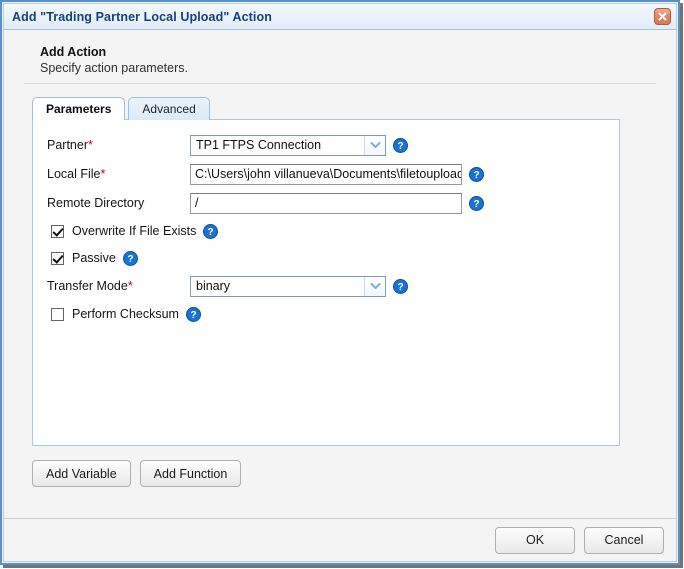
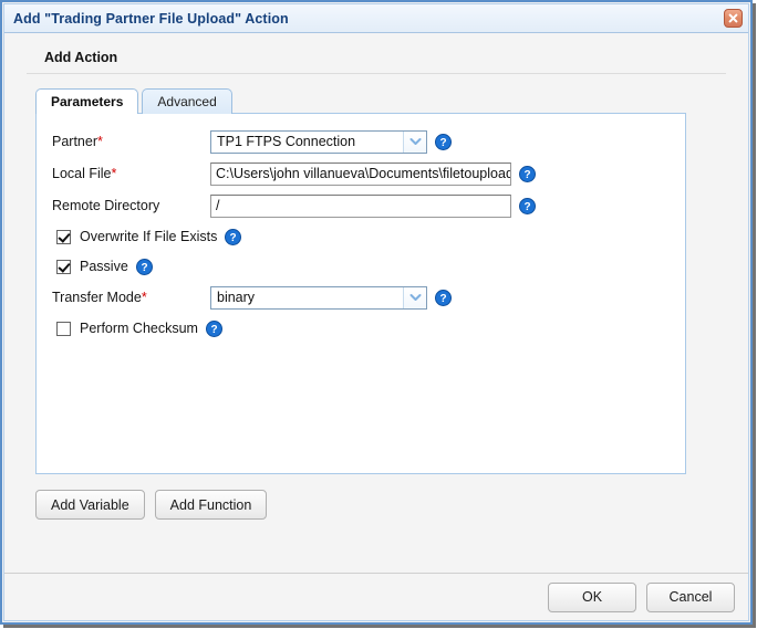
- Add "Trading Partner Local Upload" Action
+ Add "Trading Partner File Upload" Action
  Add Action
- Specify action parameters.
  Parameters
  Advanced
  Partner*
  TP1 FTPS Connection
  ?
  Local File*
  C:\Users\john villanueva\Documents\filetoupload
  ?
  Remote Directory
  /
  ?
  Overwrite If File Exists
  ?
  Passive
  ?
  Transfer Mode*
  binary
  ?
  Perform Checksum
  ?
  Add Variable
  Add Function
  OK
  Cancel
